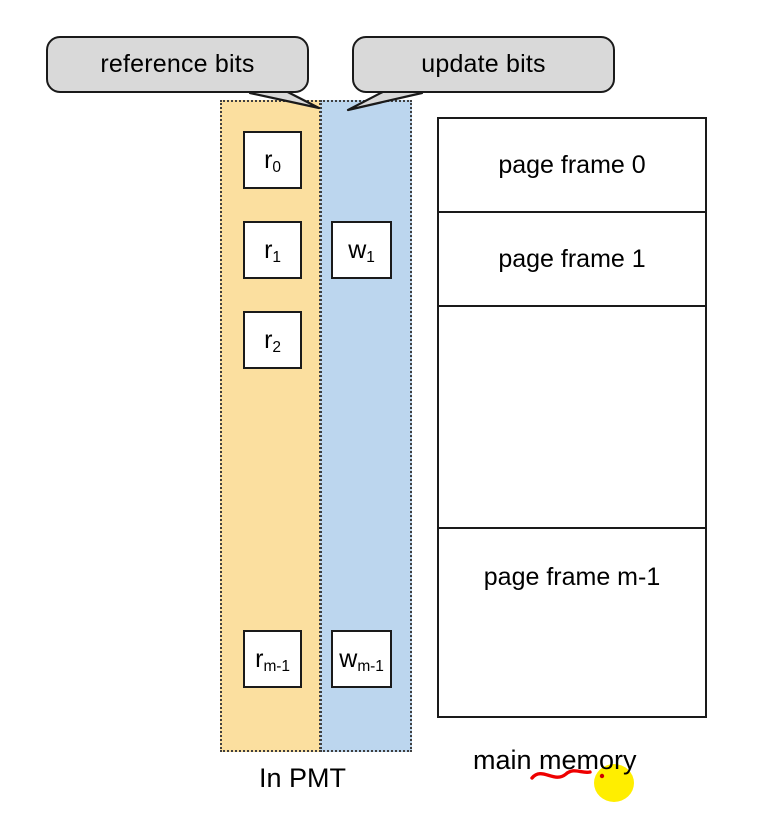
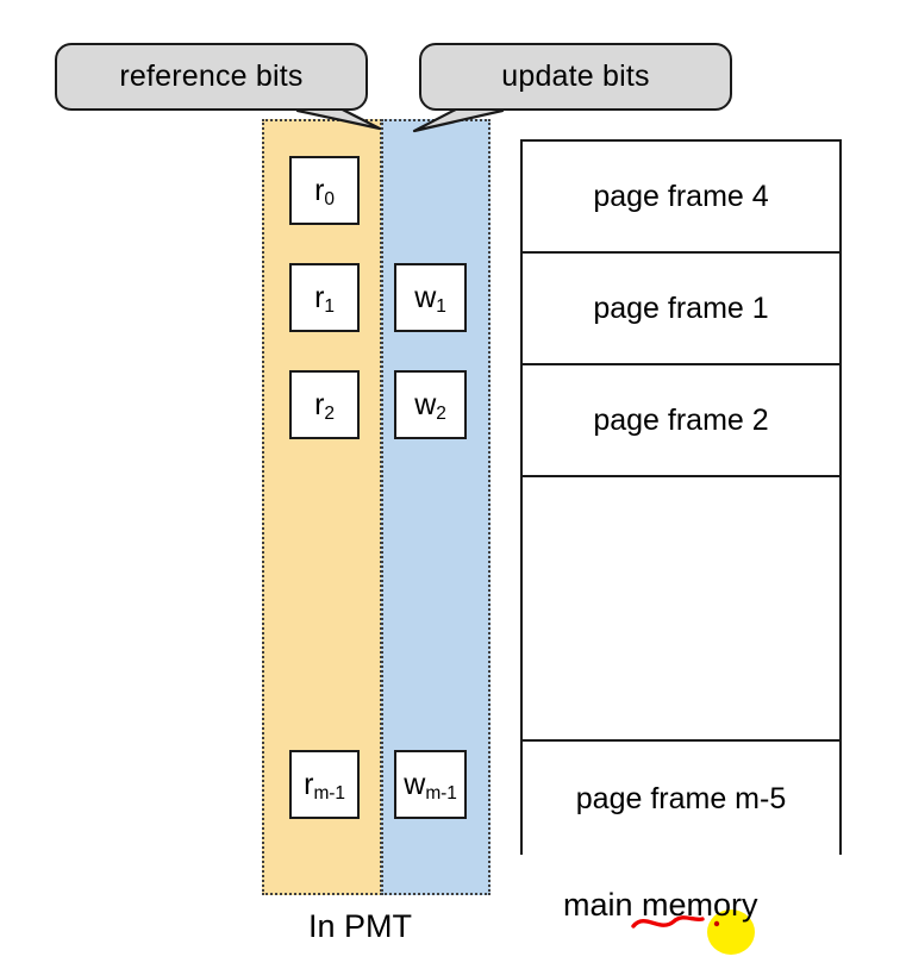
  reference bits
  update bits
  r0
  r1
  r2
  rm-1
  w1
+ w2
  wm-1
- page frame 0
+ page frame 4
  page frame 1
+ page frame 2
- page frame m-1
+ page frame m-5
  In PMT
  main memory
